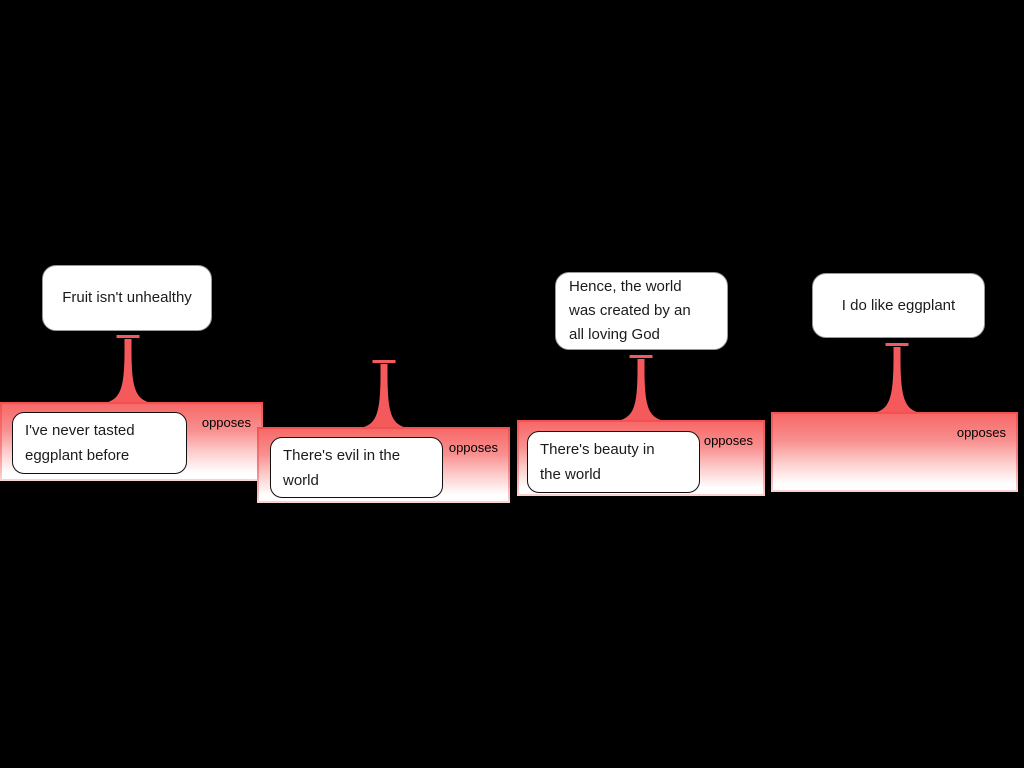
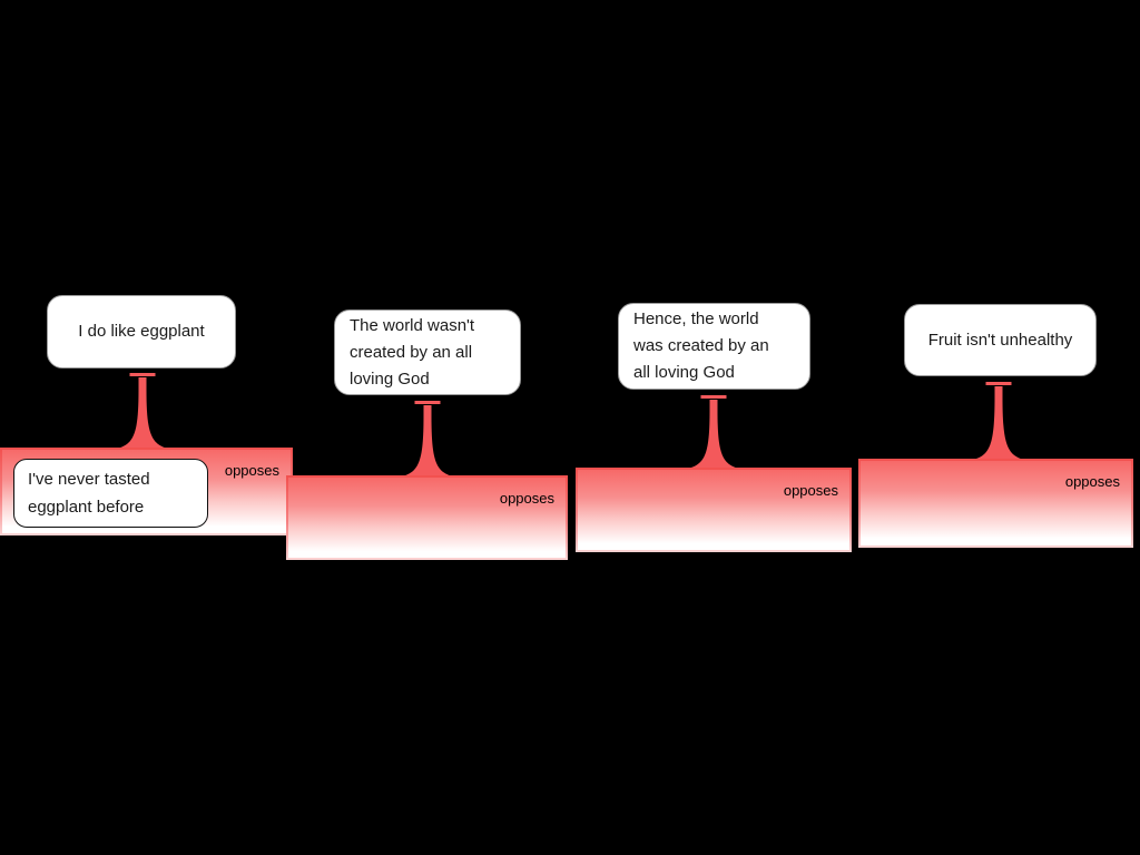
  opposes
  opposes
  opposes
  opposes
- Fruit isn't unhealthy
+ I do like eggplant
+ The world wasn't
+ created by an all
+ loving God
  Hence, the world
  was created by an
  all loving God
- I do like eggplant
+ Fruit isn't unhealthy
  I've never tasted
  eggplant before
- There's evil in the
- world
- There's beauty in
- the world
